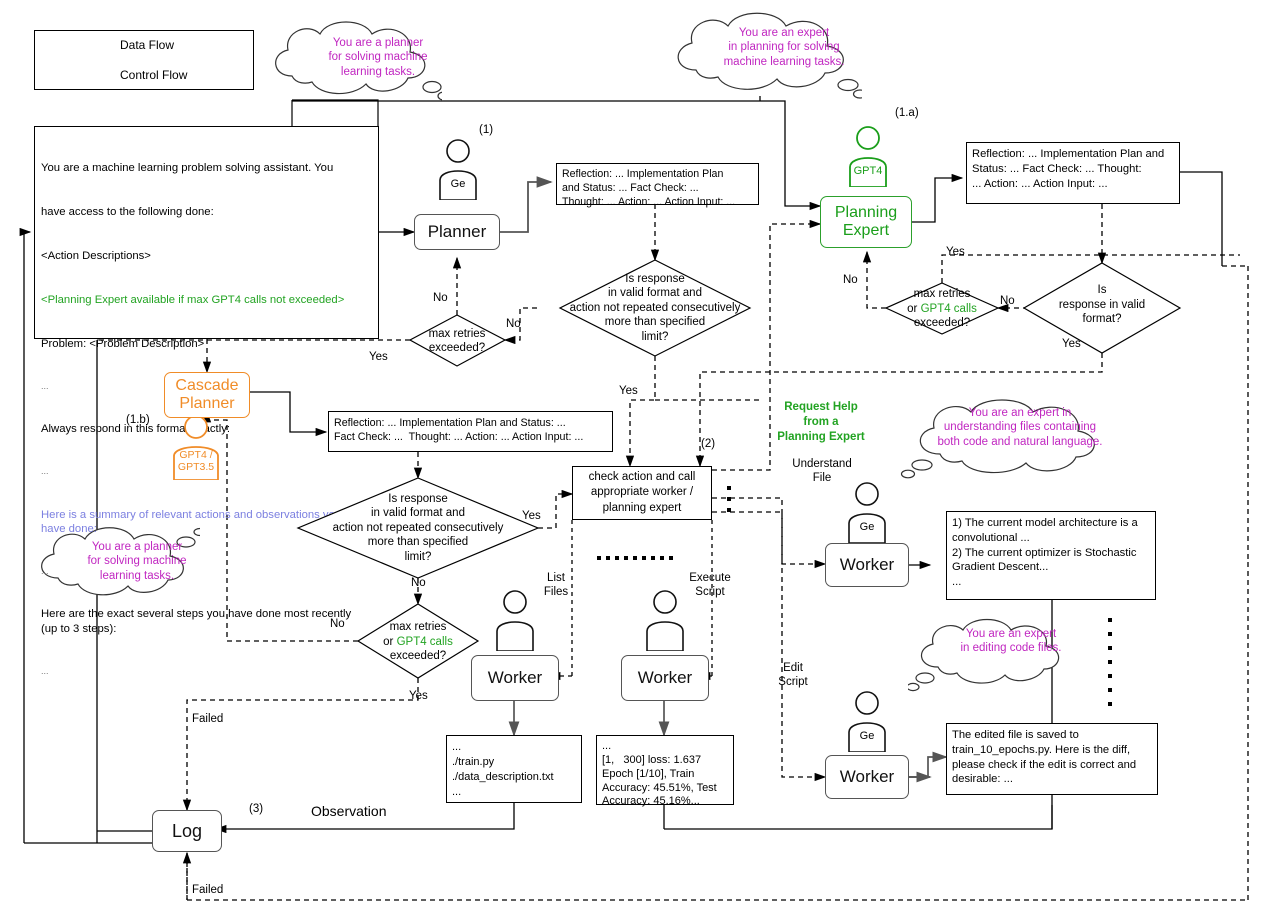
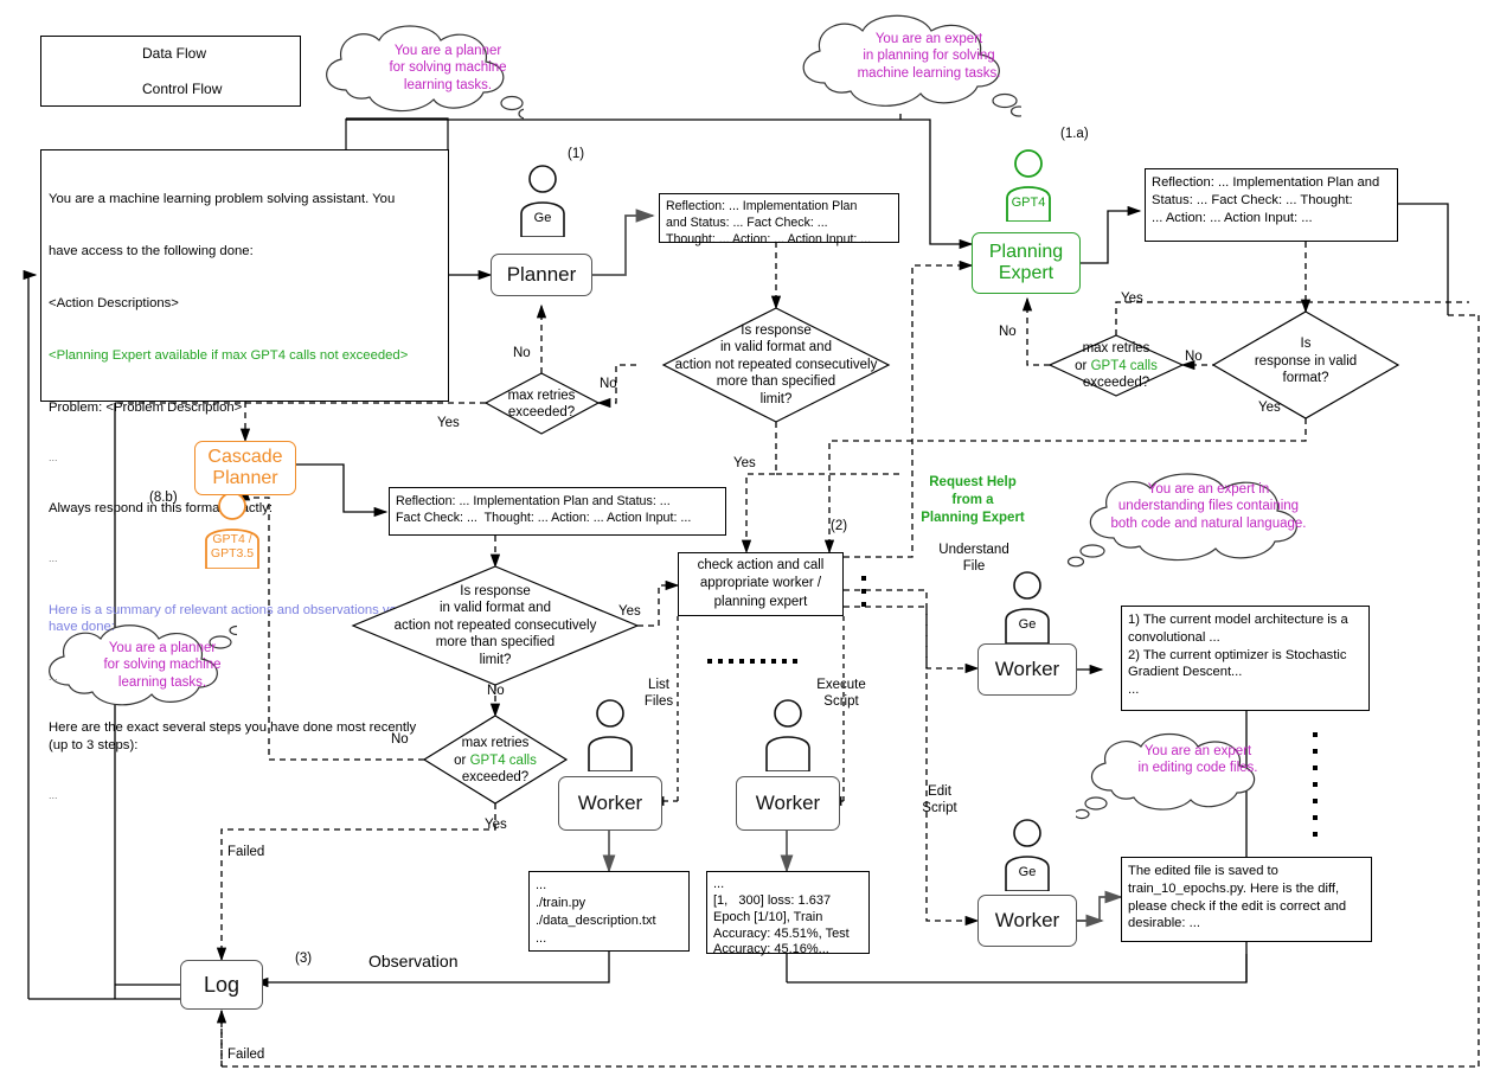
  Data Flow
  Control Flow
  You are a planner
  for solving machine
  learning tasks.
  You are an expert
  in planning for solving
  machine learning tasks.
  You are a planner
  for solving machine
  learning tasks.
  You are an expert in
  understanding files containing
  both code and natural language.
  You are an expert
  in editing code files.
  You are a machine learning problem solving assistant. You
  have access to the following done:
  <Action Descriptions>
  <Planning Expert available if max GPT4 calls not exceeded>
  Problem: <Problem Description>
  ...
  Always respond in this formactly:
  ...
  Here is a summary of relevant actions and observations y
  have done:
  ...
  Here are the exact several steps you have done most recently
  (up to 3 steps):
  ...
  Ge
  GPT4
  GPT4 /
  GPT3.5
  Ge
  Ge
  Planner
  Planning
  Expert
  Cascade
  Planner
  Worker
  Worker
  Worker
  Worker
  Log
  Reflection: ... Implementation Plan
  and Status: ... Fact Check: ...
  Thought: ... Action: ... Action Input: ...
  Reflection: ... Implementation Plan and
  Status: ... Fact Check: ... Thought:
  ... Action: ... Action Input: ...
  Reflection: ... Implementation Plan and Status: ...
  Fact Check: ... Thought: ... Action: ... Action Input: ...
  Is response
  in valid format and
  action not repeated consecutively
  more than specified
  limit?
  max retries
  exceeded?
  Is
  response in valid
  format?
  max retries
  or GPT4 calls
  exceeded?
  Is response
  in valid format and
  action not repeated consecutively
  more than specified
  limit?
  max retries
  or GPT4 calls
  exceeded?
  check action and call
  appropriate worker /
  planning expert
  ...
  ./train.py
  ./data_description.txt
  ...
  ...
  [1, 300] loss: 1.637
  Epoch [1/10], Train
  Accuracy: 45.51%, Test
  Accuracy: 45.16%...
  1) The current model architecture is a
  convolutional ...
  2) The current optimizer is Stochastic
  Gradient Descent...
  ...
  The edited file is saved to
  train_10_epochs.py. Here is the diff,
  please check if the edit is correct and
  desirable: ...
  (1)
  (1.a)
- (1.b)
+ (8.b)
  (2)
  (3)
  No
  No
  Yes
  Yes
  Yes
  No
  No
  Yes
  Yes
  No
  No
  Yes
  Failed
  Failed
  Observation
  Request Help
  from a
  Planning Expert
  Understand
  File
  List
  Files
  Execute
  Script
  Edit
  Script
